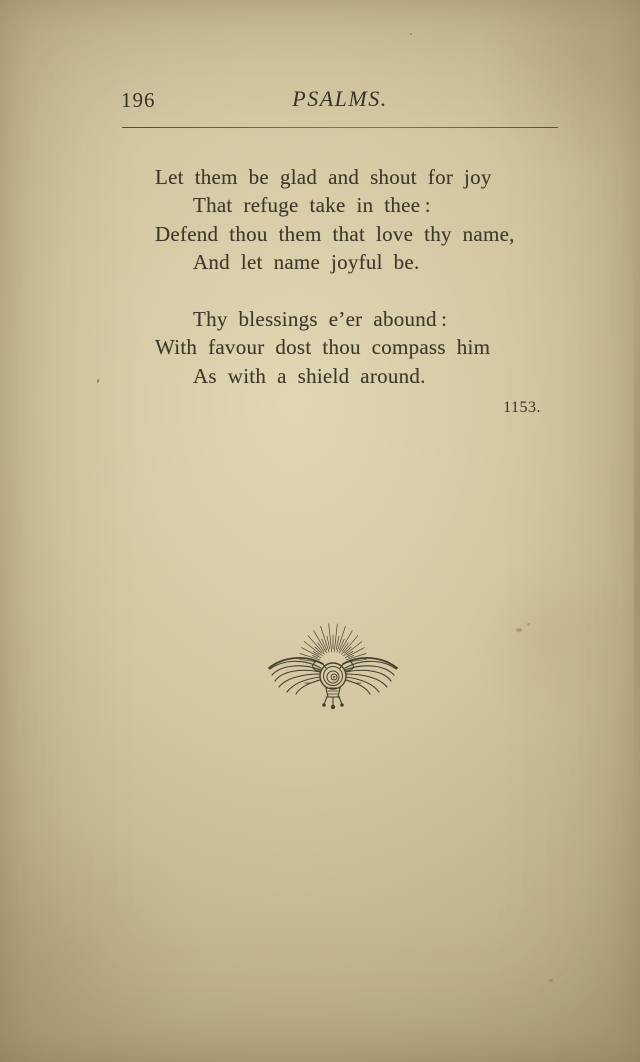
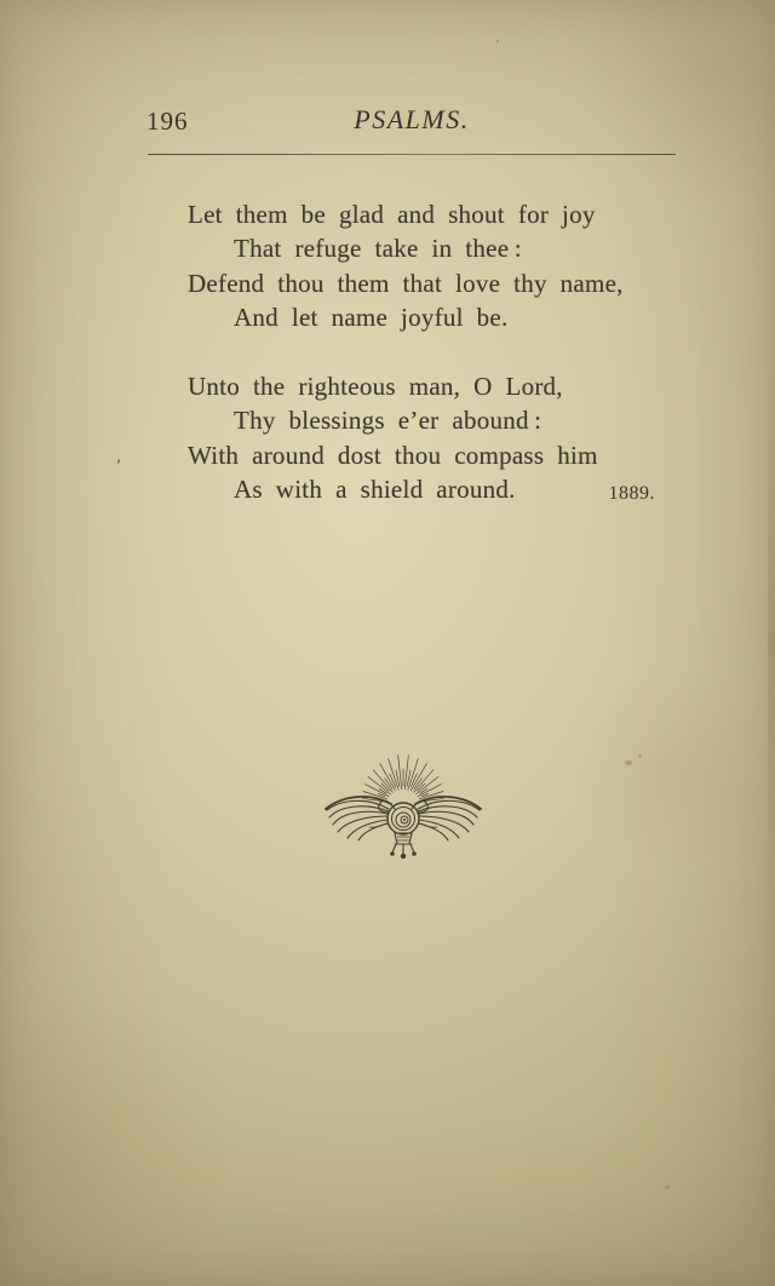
  196
  PSALMS.
  Let them be glad and shout for joy
  That refuge take in thee :
  Defend thou them that love thy name,
  And let name joyful be.
+ Unto the righteous man, O Lord,
  Thy blessings e’er abound :
- With favour dost thou compass him
+ With around dost thou compass him
  As with a shield around.
- 1153.
+ 1889.
